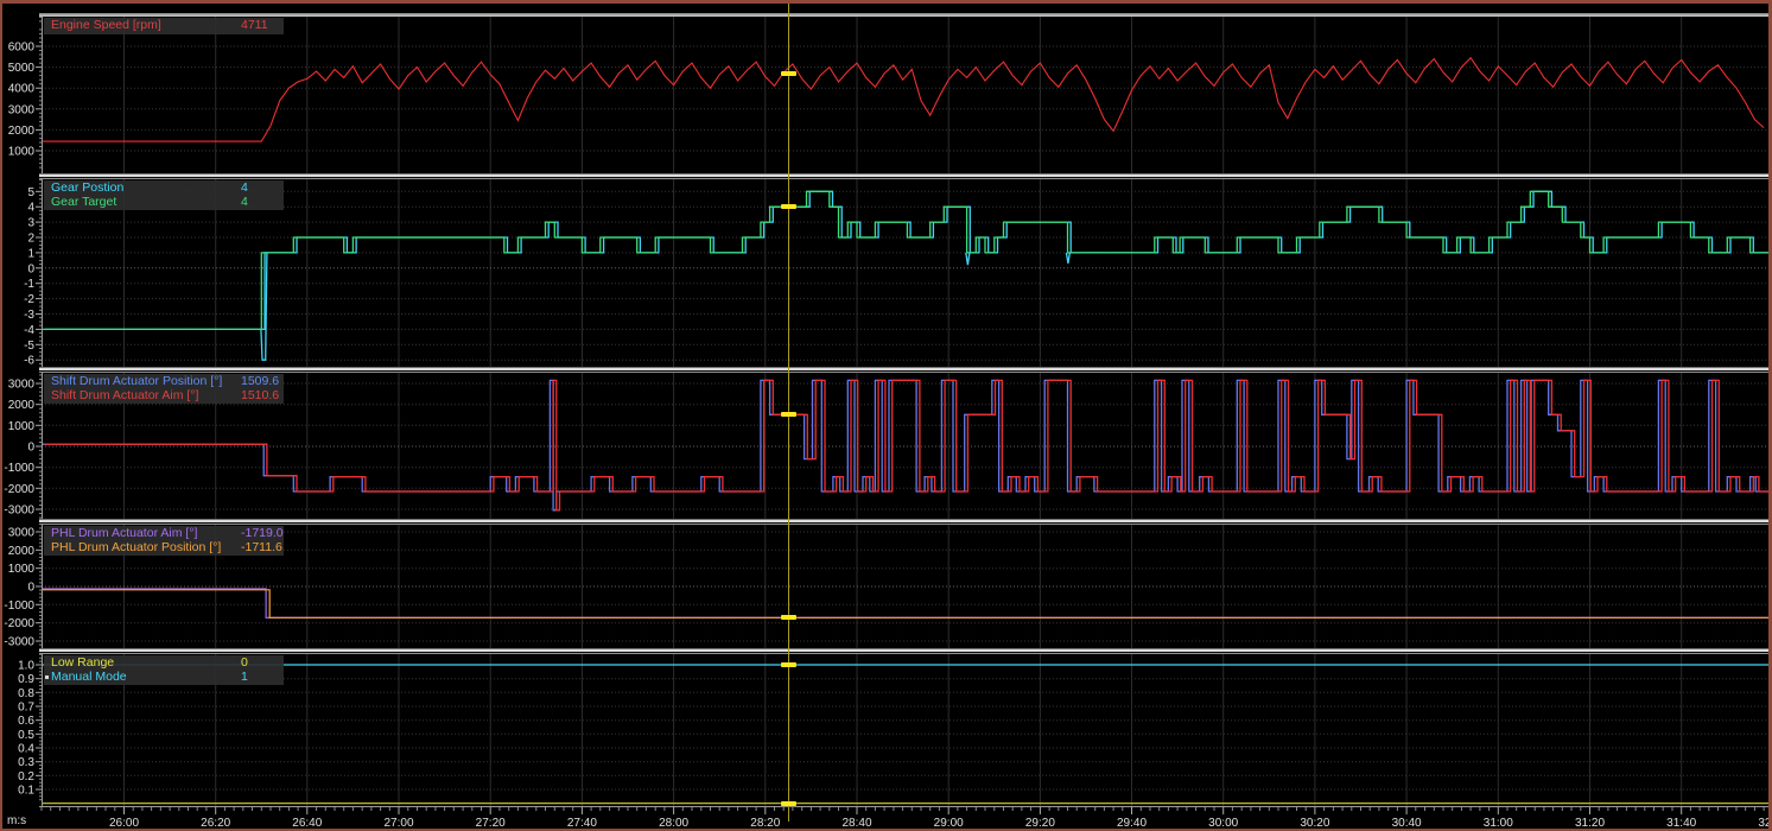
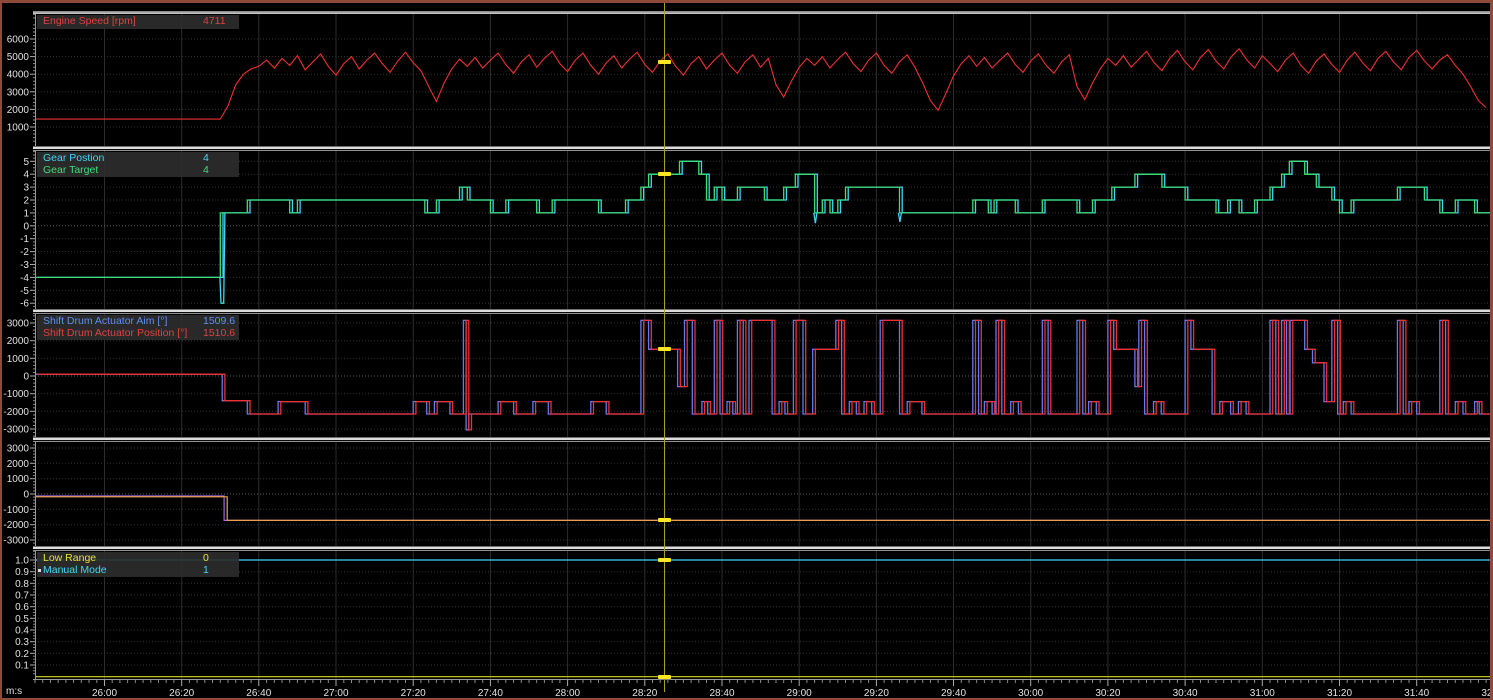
  1000
  2000
  3000
  4000
  5000
  6000
  5
  4
  3
  2
  1
  0
  -1
  -2
  -3
  -4
  -5
  -6
  3000
  2000
  1000
  0
  -1000
  -2000
  -3000
  3000
  2000
  1000
  0
  -1000
  -2000
  -3000
  1.0
  0.9
  0.8
  0.7
  0.6
  0.5
  0.4
  0.3
  0.2
  0.1
  26:00
  26:20
  26:40
  27:00
  27:20
  27:40
  28:00
  28:20
  28:40
  29:00
  29:20
  29:40
  30:00
  30:20
  30:40
  31:00
  31:20
  31:40
  Engine Speed [rpm]
  4711
  Gear Postion
  4
  Gear Target
  4
- Shift Drum Actuator Position [°]
+ Shift Drum Actuator Aim [°]
  1509.6
- Shift Drum Actuator Aim [°]
+ Shift Drum Actuator Position [°]
  1510.6
- PHL Drum Actuator Aim [°]
- -1719.0
- PHL Drum Actuator Position [°]
- -1711.6
  Low Range
  0
  Manual Mode
  1
  m:s
